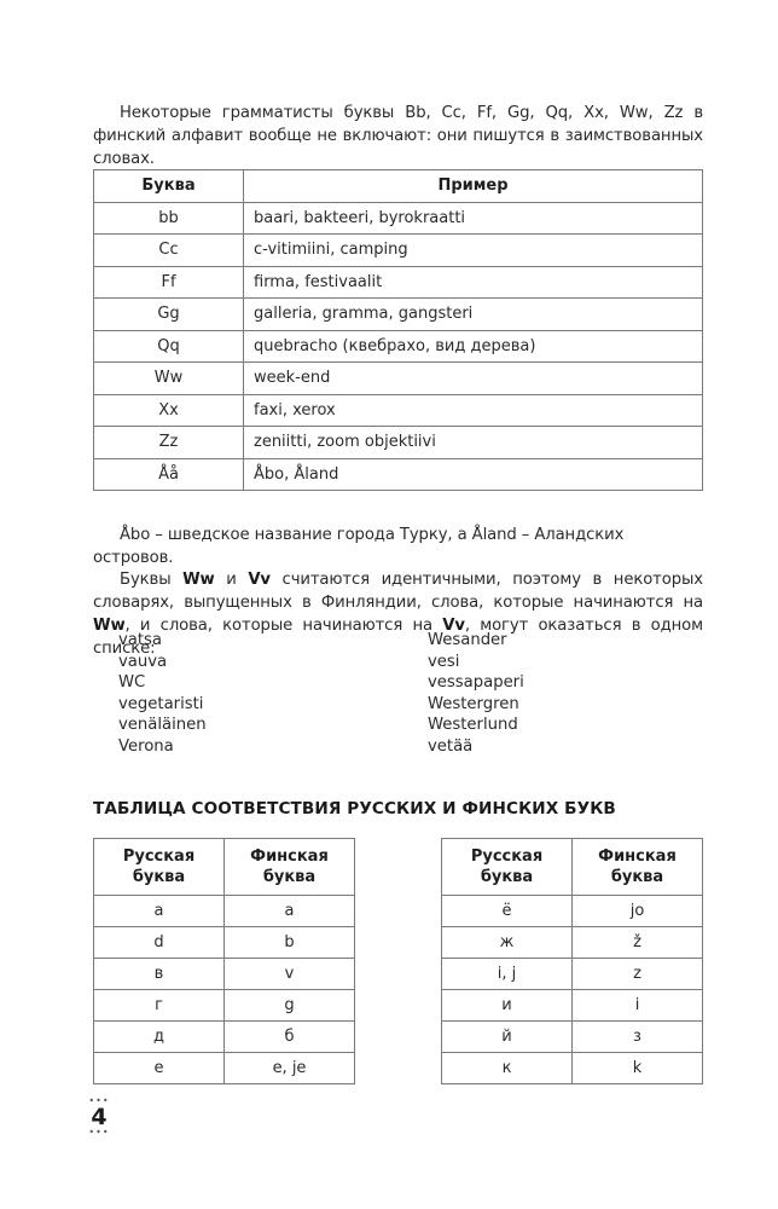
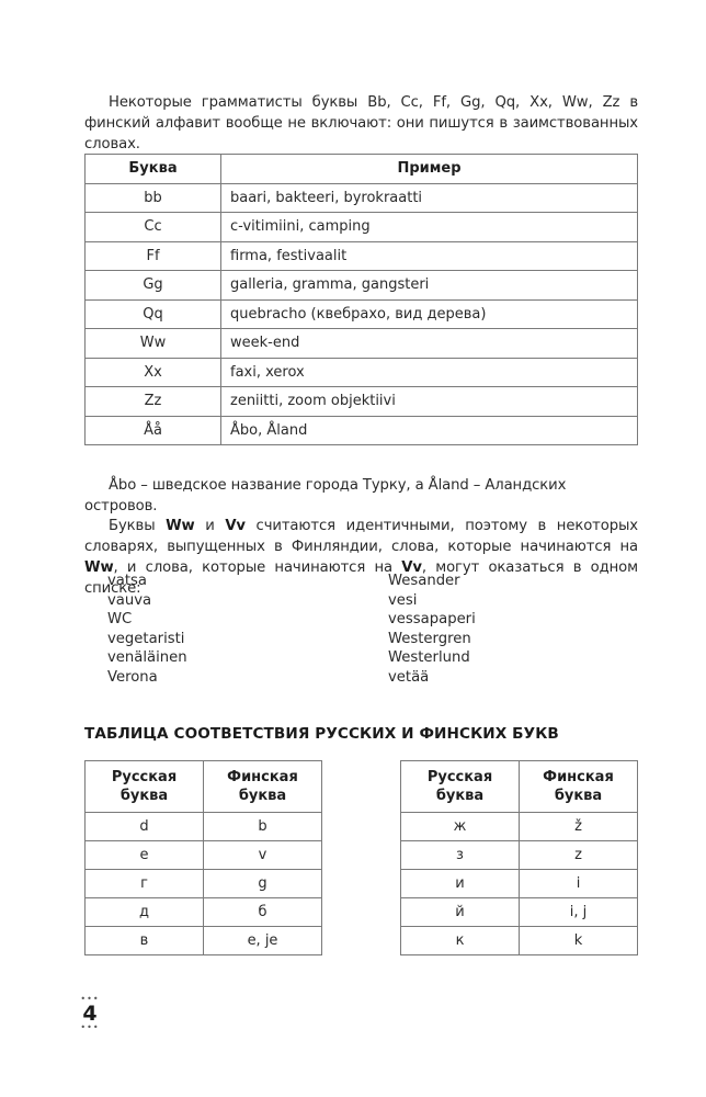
  Некоторые грамматисты буквы Bb, Cc, Ff, Gg, Qq, Xx, Ww, Zz в финский алфавит вообще не включают: они пишутся в заимствованных словах.
  Буква	Пример
  bb	baari, bakteeri, byrokraatti
  Cc	c-vitimiini, camping
  Ff	firma, festivaalit
  Gg	galleria, gramma, gangsteri
  Qq	quebracho (квебрахо, вид дерева)
  Ww	week-end
  Xx	faxi, xerox
  Zz	zeniitti, zoom objektiivi
  Åå	Åbo, Åland
  Åbo – шведское название города Турку, а Åland – Аландских островов.
  Буквы Ww и Vv считаются идентичными, поэтому в некоторых словарях, выпущенных в Финляндии, слова, которые начинаются на Ww, и слова, которые начинаются на Vv, могут оказаться в одном списке:
  vatsa
  vauva
  WC
  vegetaristi
  venäläinen
  Verona
  Wesander
  vesi
  vessapaperi
  Westergren
  Westerlund
  vetää
  ТАБЛИЦА СООТВЕТСТВИЯ РУССКИХ И ФИНСКИХ БУКВ
  Русскаябуква	Финскаябуква
- а	a
  d	b
- в	v
+ е	v
  г	g
  д	б
- е	e, je
+ в	e, je
  Русскаябуква	Финскаябуква
- ё	jo
  ж	ž
- i, j	z
+ з	z
  и	i
- й	з
+ й	i, j
  к	k
  •••
  4
  •••
